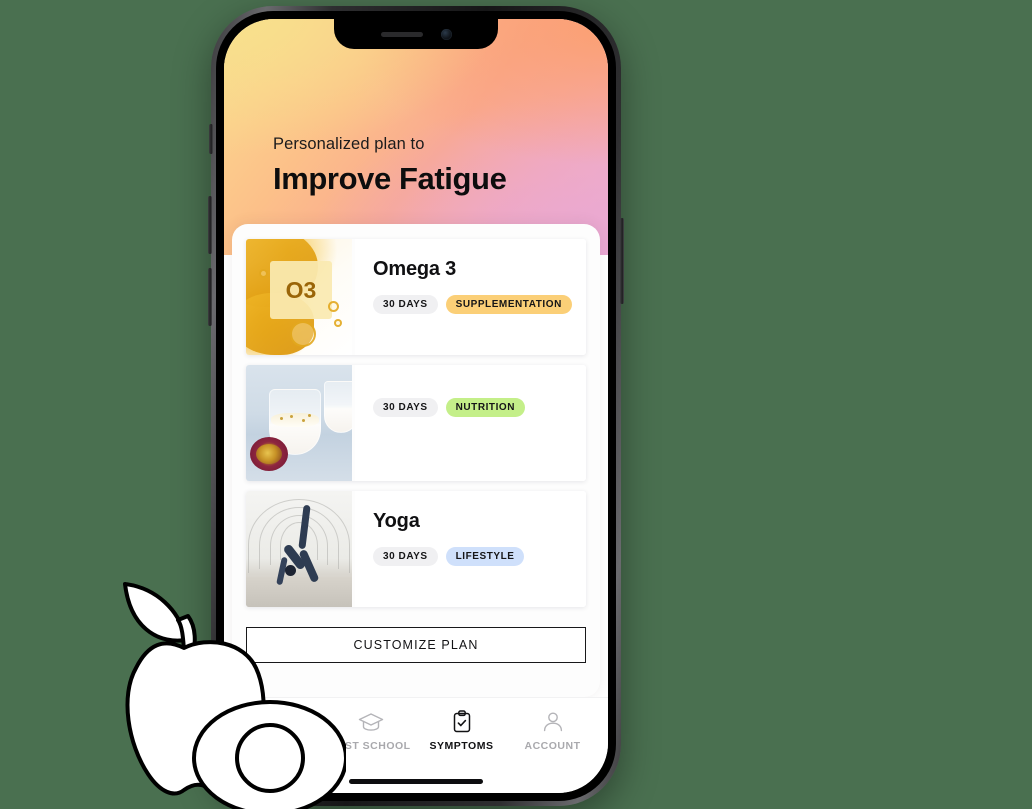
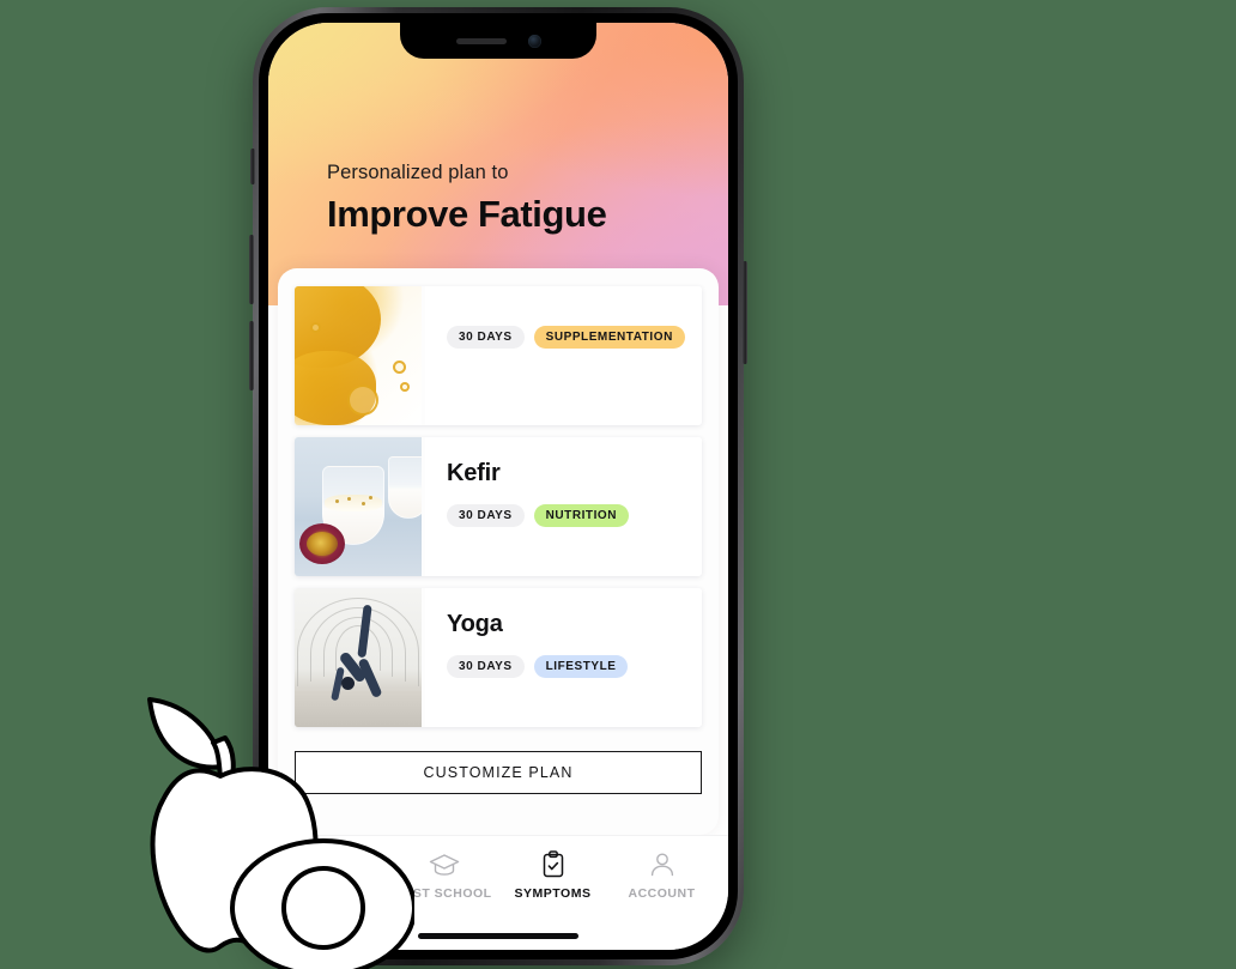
  Personalized plan to
  Improve Fatigue
- O3
- Omega 3
  30 DAYS
  SUPPLEMENTATION
+ Kefir
  30 DAYS
  NUTRITION
  Yoga
  30 DAYS
  LIFESTYLE
  CUSTOMIZE PLAN
  ST SCHOOL
  SYMPTOMS
  ACCOUNT
